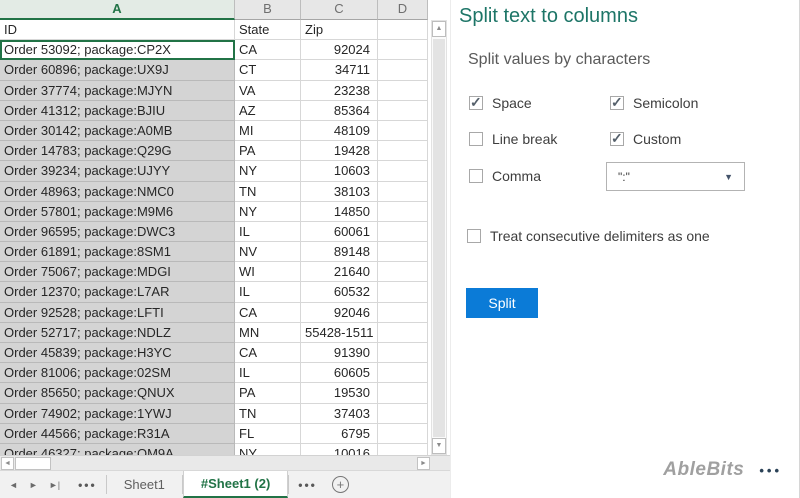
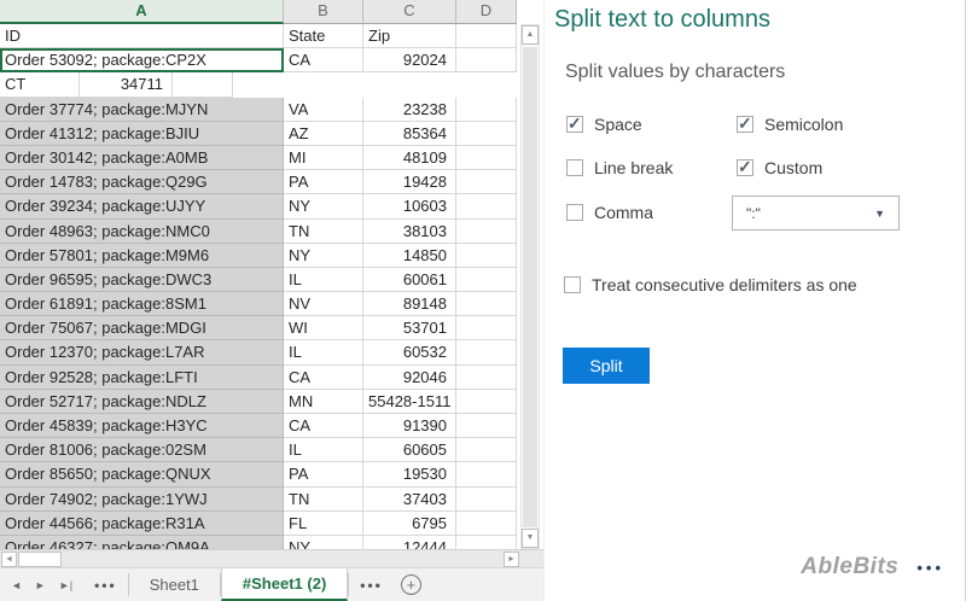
  A
  B
  C
  D
  ID
  State
  Zip
  Order 53092; package:CP2X
  CA
  92024
- Order 60896; package:UX9J
  CT
  34711
  Order 37774; package:MJYN
  VA
  23238
  Order 41312; package:BJIU
  AZ
  85364
  Order 30142; package:A0MB
  MI
  48109
  Order 14783; package:Q29G
  PA
  19428
  Order 39234; package:UJYY
  NY
  10603
  Order 48963; package:NMC0
  TN
  38103
  Order 57801; package:M9M6
  NY
  14850
  Order 96595; package:DWC3
  IL
  60061
  Order 61891; package:8SM1
  NV
  89148
  Order 75067; package:MDGI
  WI
- 21640
+ 53701
  Order 12370; package:L7AR
  IL
  60532
  Order 92528; package:LFTI
  CA
  92046
  Order 52717; package:NDLZ
  MN
  55428-1511
  Order 45839; package:H3YC
  CA
  91390
  Order 81006; package:02SM
  IL
  60605
  Order 85650; package:QNUX
  PA
  19530
  Order 74902; package:1YWJ
  TN
  37403
  Order 44566; package:R31A
  FL
  6795
  Order 46327; package:QM9A
  NY
- 10016
+ 12444
  ◄
  ►
  ►|
  •••
  Sheet1
  #Sheet1 (2)
  •••
  +
  Split text to columns
  Split values by characters
  Space
  Semicolon
  Line break
  Custom
  Comma
  ":"
  ▼
  Treat consecutive delimiters as one
  Split
  AbleBits
  •••
